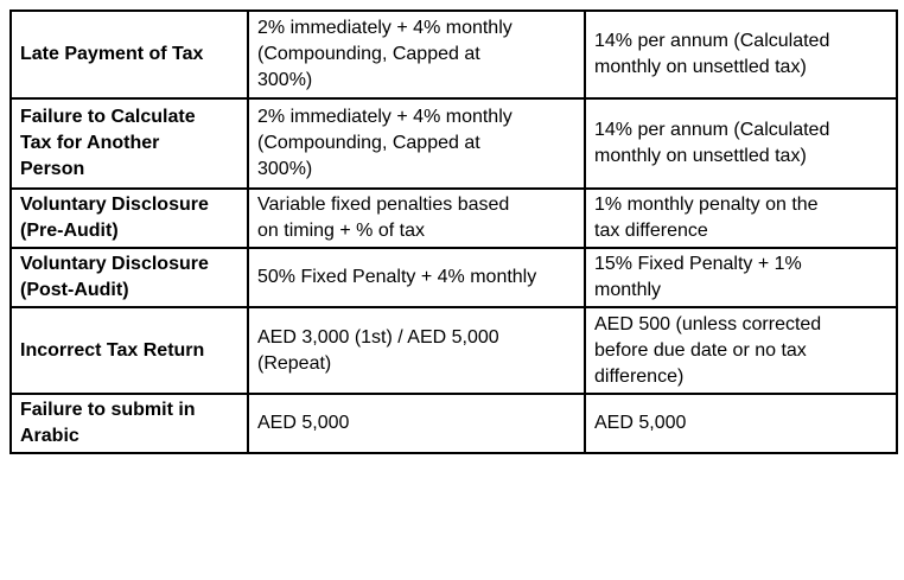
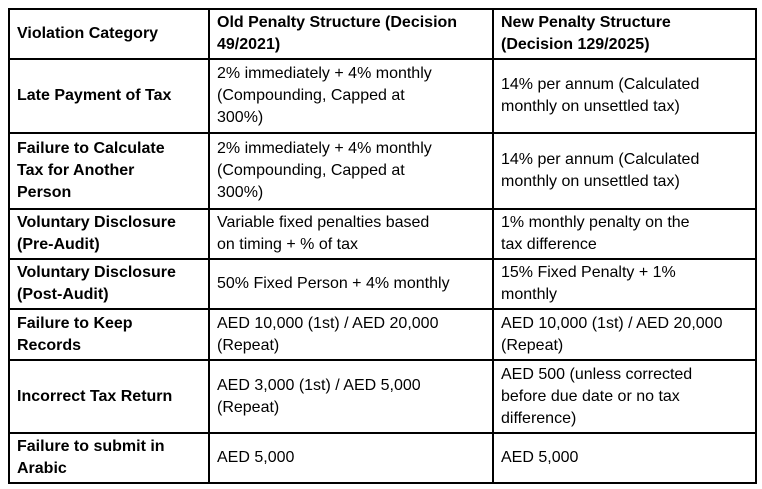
+ Violation Category	Old Penalty Structure (Decision 49/2021)	New Penalty Structure (Decision 129/2025)
  Late Payment of Tax	2% immediately + 4% monthly (Compounding, Capped at 300%)	14% per annum (Calculated monthly on unsettled tax)
  Failure to Calculate Tax for Another Person	2% immediately + 4% monthly (Compounding, Capped at 300%)	14% per annum (Calculated monthly on unsettled tax)
  Voluntary Disclosure (Pre-Audit)	Variable fixed penalties based on timing + % of tax	1% monthly penalty on the tax difference
- Voluntary Disclosure (Post-Audit)	50% Fixed Penalty + 4% monthly	15% Fixed Penalty + 1% monthly
+ Voluntary Disclosure (Post-Audit)	50% Fixed Person + 4% monthly	15% Fixed Penalty + 1% monthly
+ Failure to Keep Records	AED 10,000 (1st) / AED 20,000 (Repeat)	AED 10,000 (1st) / AED 20,000 (Repeat)
  Incorrect Tax Return	AED 3,000 (1st) / AED 5,000 (Repeat)	AED 500 (unless corrected before due date or no tax difference)
  Failure to submit in Arabic	AED 5,000	AED 5,000
